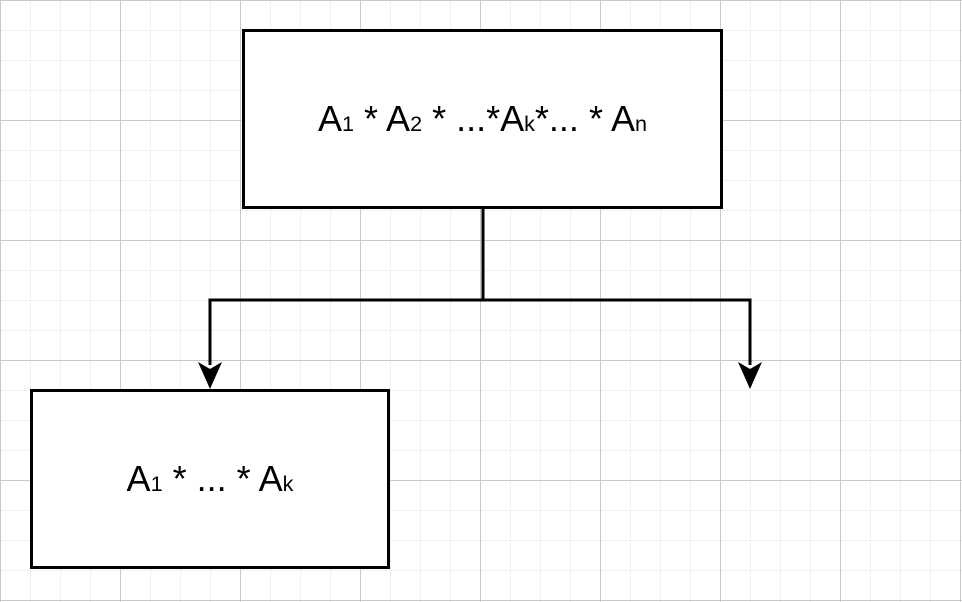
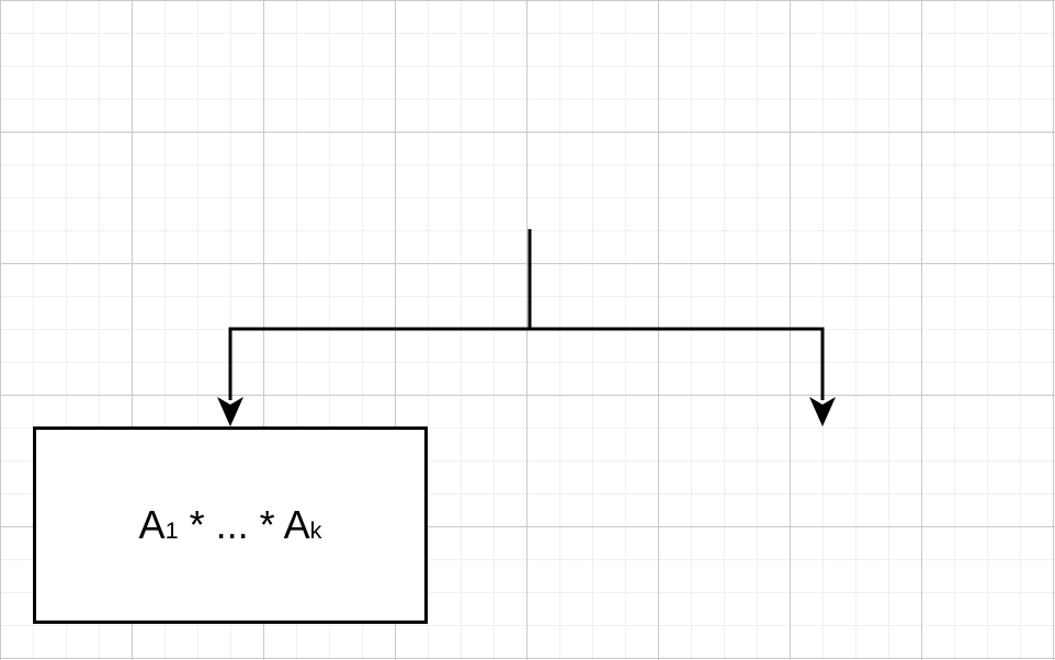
- A1 * A2 * ...*Ak*... * An
  A1 * ... * Ak
